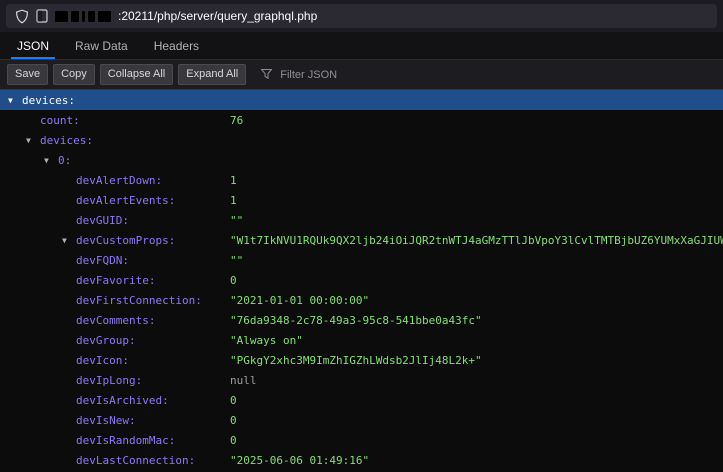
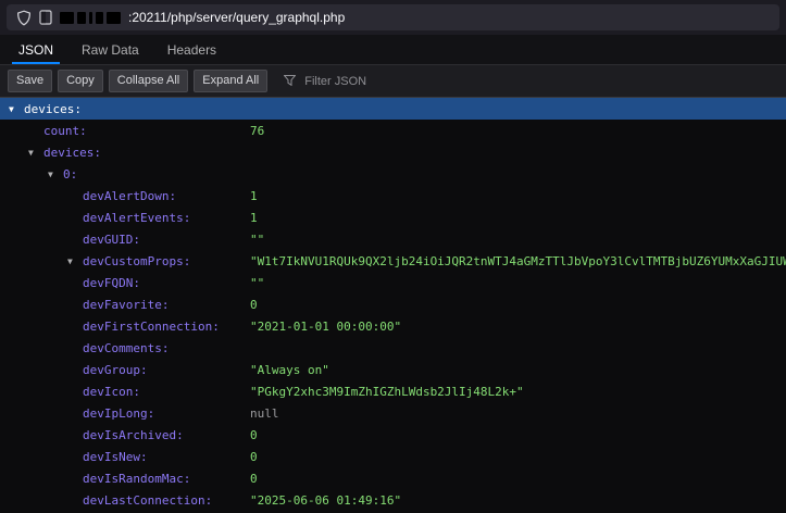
  :20211/php/server/query_graphql.php
  JSON
  Raw Data
  Headers
  Save
  Copy
  Collapse All
  Expand All
  Filter JSON
  ▼
  devices:
  count:
  76
  ▼
  devices:
  ▼
  0:
  devAlertDown:
  1
  devAlertEvents:
  1
  devGUID:
  ""
  ▼
  devCustomProps:
  "W1t7IkNVU1RQUk9QX2ljb24iOiJQR2tnWTJ4aGMzTTlJbVpoY3lCvlTMTBjbUZ6YUMxXaGJIU
  devFQDN:
  ""
  devFavorite:
  0
  devFirstConnection:
  "2021-01-01 00:00:00"
  devComments:
- "76da9348-2c78-49a3-95c8-541bbe0a43fc"
  devGroup:
  "Always on"
  devIcon:
  "PGkgY2xhc3M9ImZhIGZhLWdsb2JlIj48L2k+"
  devIpLong:
  null
  devIsArchived:
  0
  devIsNew:
  0
  devIsRandomMac:
  0
  devLastConnection:
  "2025-06-06 01:49:16"
